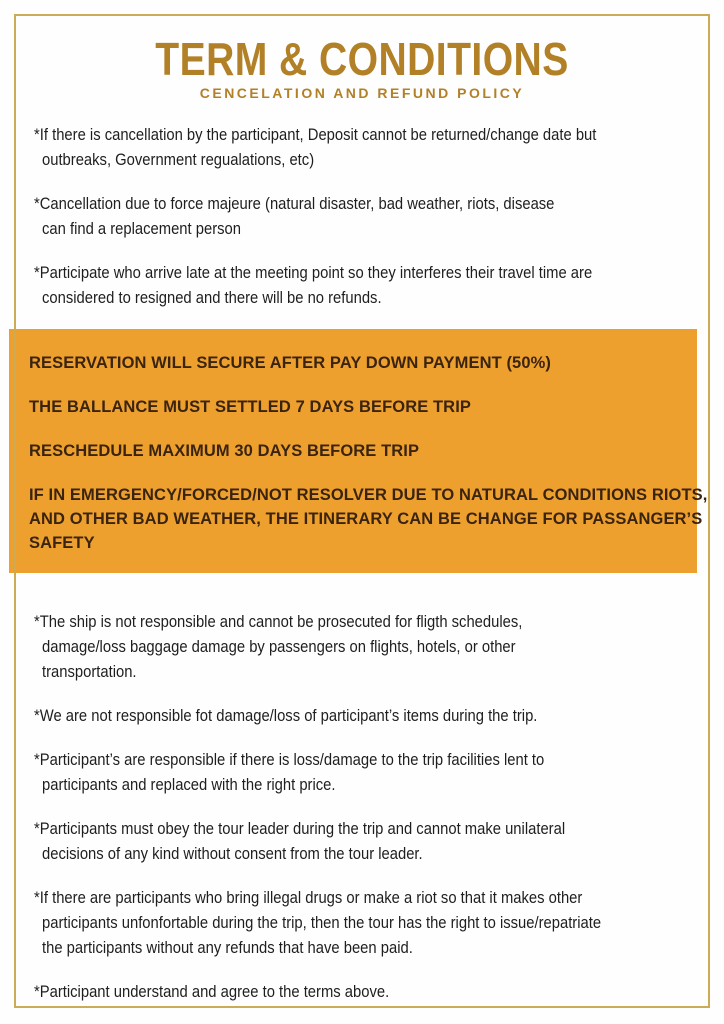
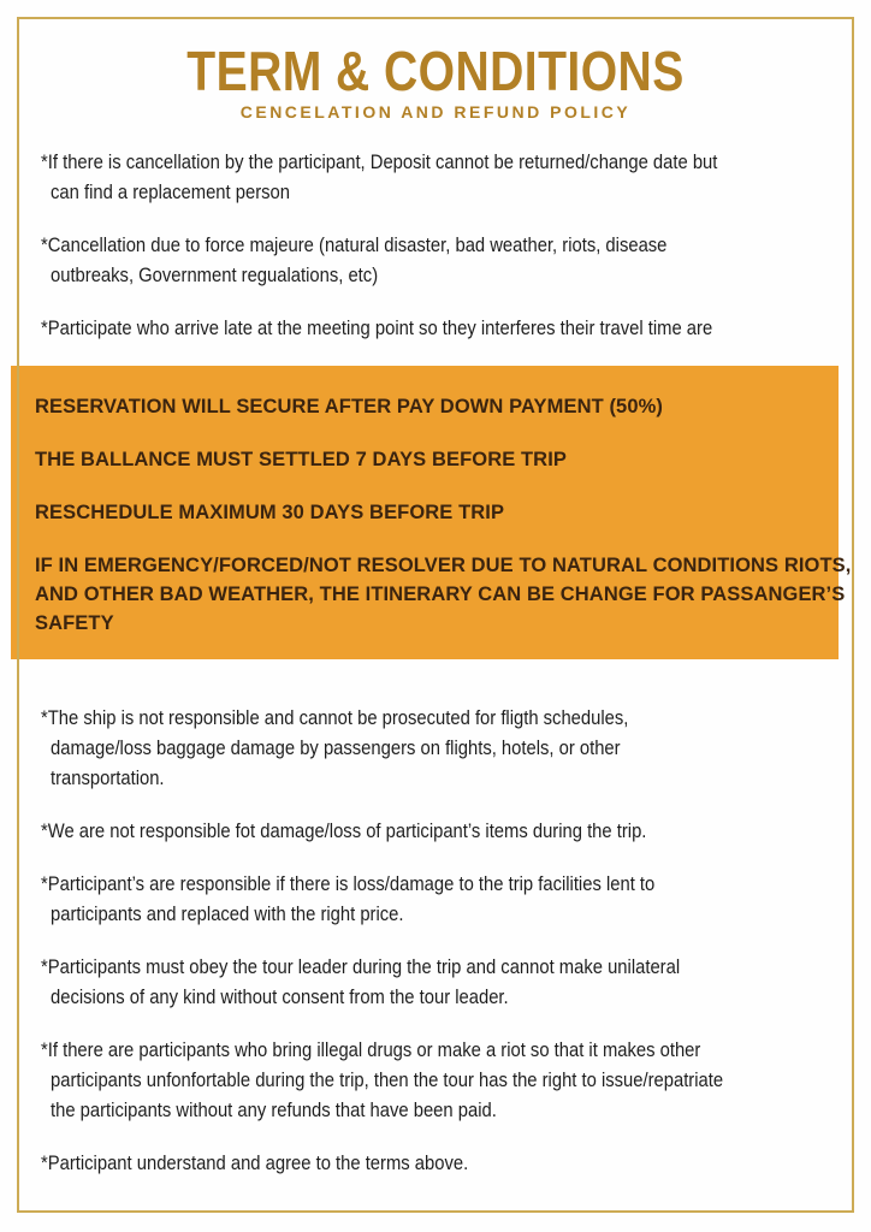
  TERM & CONDITIONS
  CENCELATION AND REFUND POLICY
  *If there is cancellation by the participant, Deposit cannot be returned/change date but
- outbreaks, Government regualations, etc)
+ can find a replacement person
  *Cancellation due to force majeure (natural disaster, bad weather, riots, disease
- can find a replacement person
+ outbreaks, Government regualations, etc)
  *Participate who arrive late at the meeting point so they interferes their travel time are
- considered to resigned and there will be no refunds.
  RESERVATION WILL SECURE AFTER PAY DOWN PAYMENT (50%)
  THE BALLANCE MUST SETTLED 7 DAYS BEFORE TRIP
  RESCHEDULE MAXIMUM 30 DAYS BEFORE TRIP
  IF IN EMERGENCY/FORCED/NOT RESOLVER DUE TO NATURAL CONDITIONS RIO
  AND OTHER BAD WEATHER, THE ITINERARY CAN BE CHANGE FOR PASSANGE
  SAFETY
  *The ship is not responsible and cannot be prosecuted for fligth schedules,
  damage/loss baggage damage by passengers on flights, hotels, or other
  transportation.
  *We are not responsible fot damage/loss of participant’s items during the trip.
  *Participant’s are responsible if there is loss/damage to the trip facilities lent to
  participants and replaced with the right price.
  *Participants must obey the tour leader during the trip and cannot make unilateral
  decisions of any kind without consent from the tour leader.
  *If there are participants who bring illegal drugs or make a riot so that it makes other
  participants unfonfortable during the trip, then the tour has the right to issue/repatriate
  the participants without any refunds that have been paid.
  *Participant understand and agree to the terms above.
